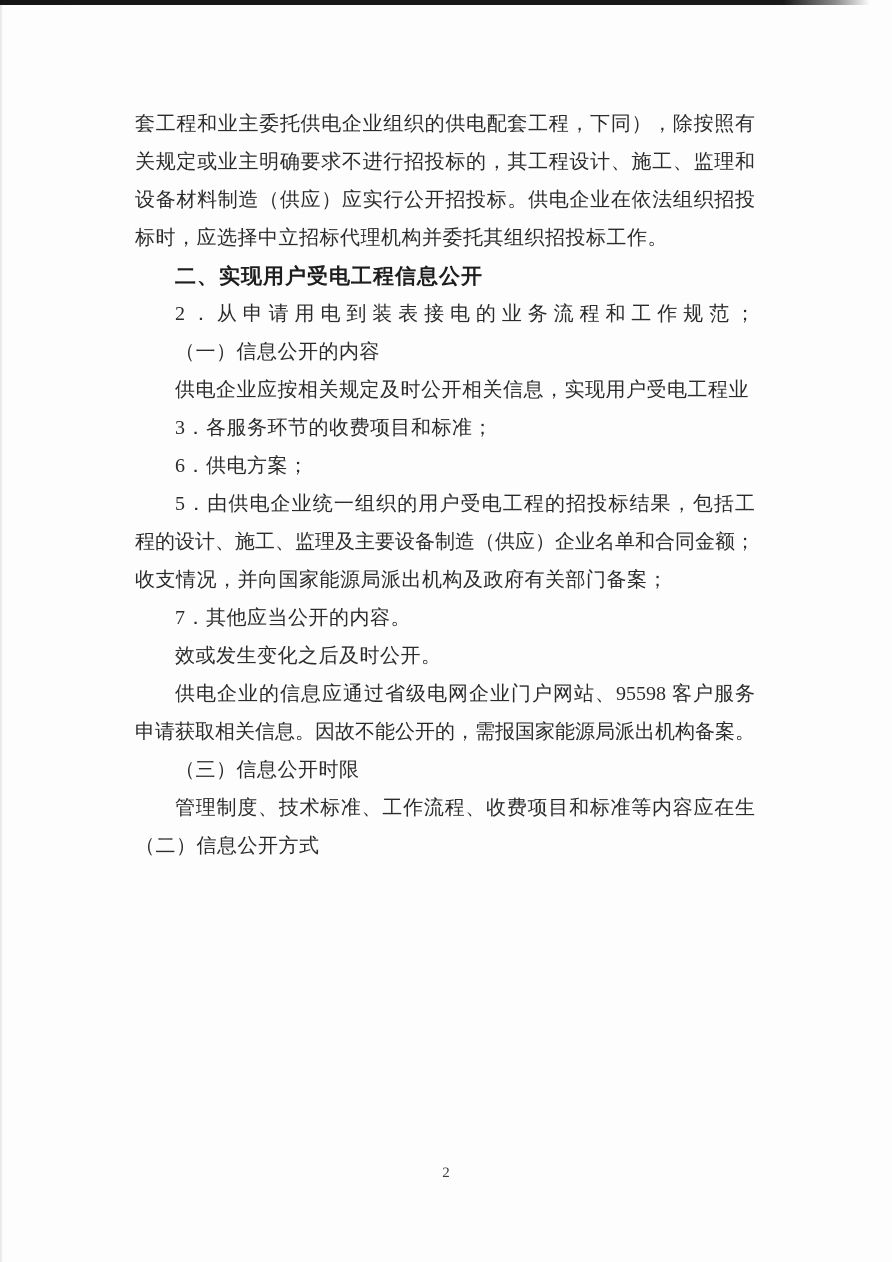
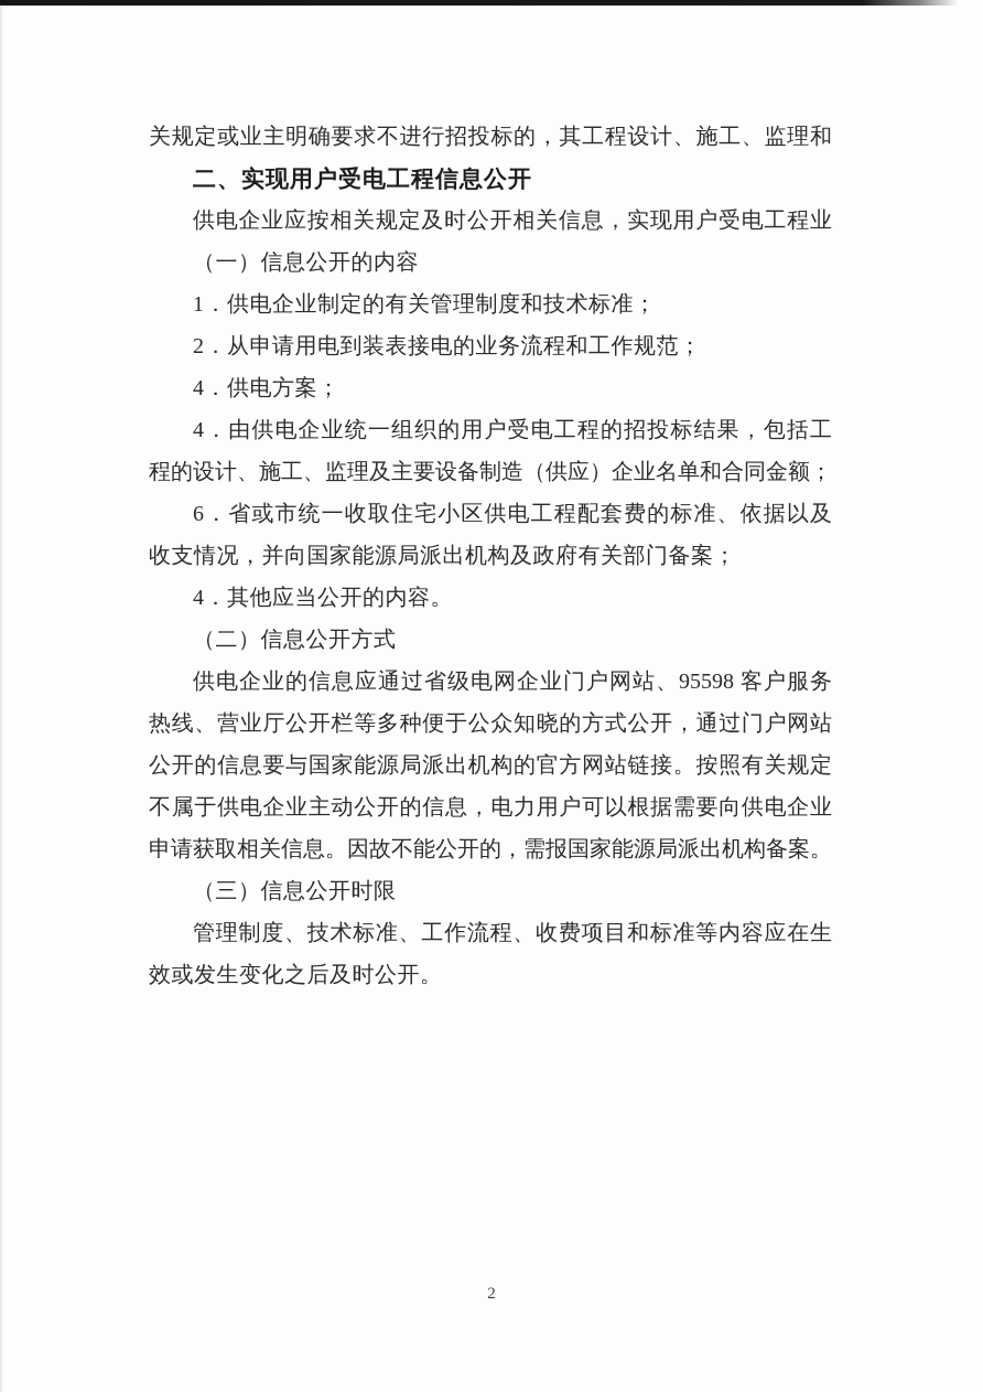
- 套工程和业主委托供电企业组织的供电配套工程，下同），除按照有
  关规定或业主明确要求不进行招投标的，其工程设计、施工、监理和
- 设备材料制造（供应）应实行公开招投标。供电企业在依法组织招投
- 标时，应选择中立招标代理机构并委托其组织招投标工作。
  二、实现用户受电工程信息公开
- 2．从申请用电到装表接电的业务流程和工作规范；
+ 供电企业应按相关规定及时公开相关信息，实现用户受电工程业
  （一）信息公开的内容
+ 1．供电企业制定的有关管理制度和技术标准；
- 供电企业应按相关规定及时公开相关信息，实现用户受电工程业
+ 2．从申请用电到装表接电的业务流程和工作规范；
- 3．各服务环节的收费项目和标准；
- 6．供电方案；
+ 4．供电方案；
- 5．由供电企业统一组织的用户受电工程的招投标结果，包括工
+ 4．由供电企业统一组织的用户受电工程的招投标结果，包括工
  程的设计、施工、监理及主要设备制造（供应）企业名单和合同金额；
+ 6．省或市统一收取住宅小区供电工程配套费的标准、依据以及
  收支情况，并向国家能源局派出机构及政府有关部门备案；
- 7．其他应当公开的内容。
+ 4．其他应当公开的内容。
- 效或发生变化之后及时公开。
+ （二）信息公开方式
  供电企业的信息应通过省级电网企业门户网站、95598 客户服务
+ 热线、营业厅公开栏等多种便于公众知晓的方式公开，通过门户网站
+ 公开的信息要与国家能源局派出机构的官方网站链接。按照有关规定
+ 不属于供电企业主动公开的信息，电力用户可以根据需要向供电企业
  申请获取相关信息。因故不能公开的，需报国家能源局派出机构备案。
  （三）信息公开时限
  管理制度、技术标准、工作流程、收费项目和标准等内容应在生
- （二）信息公开方式
+ 效或发生变化之后及时公开。
  2
